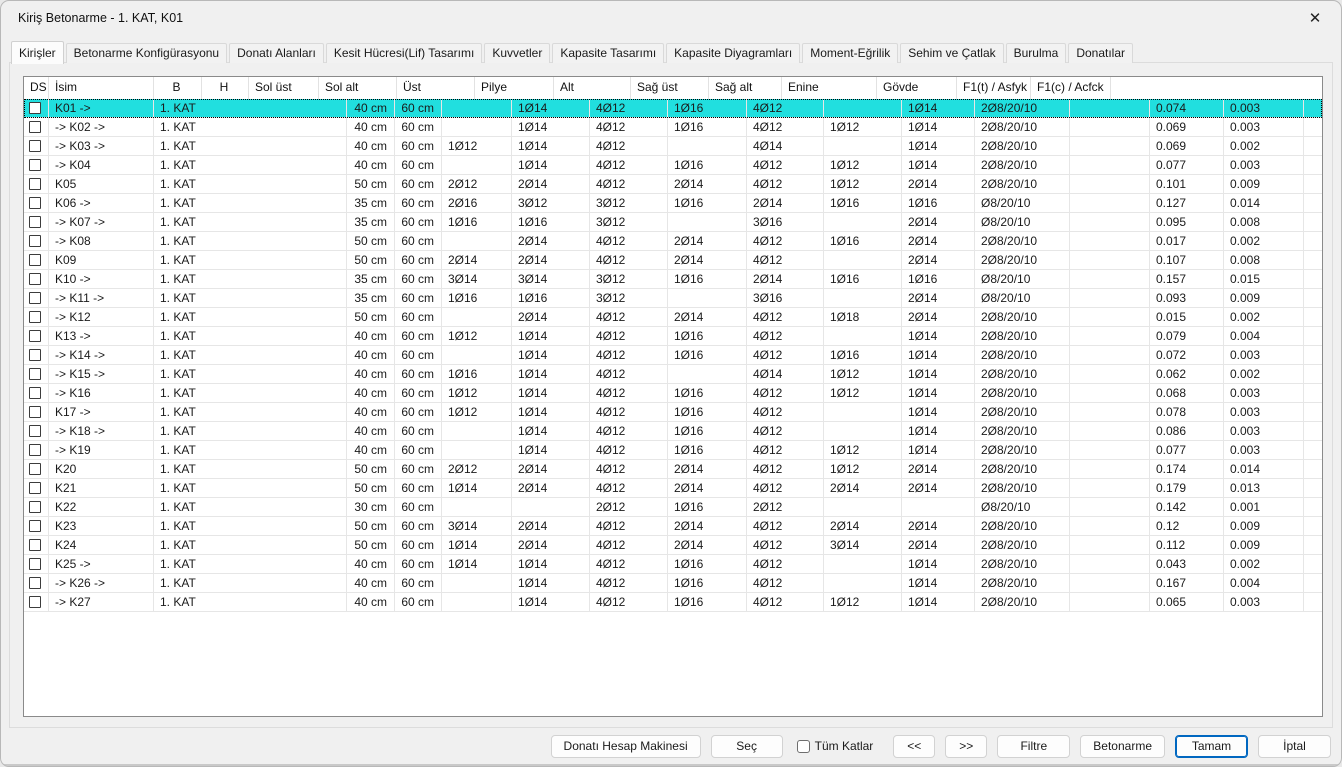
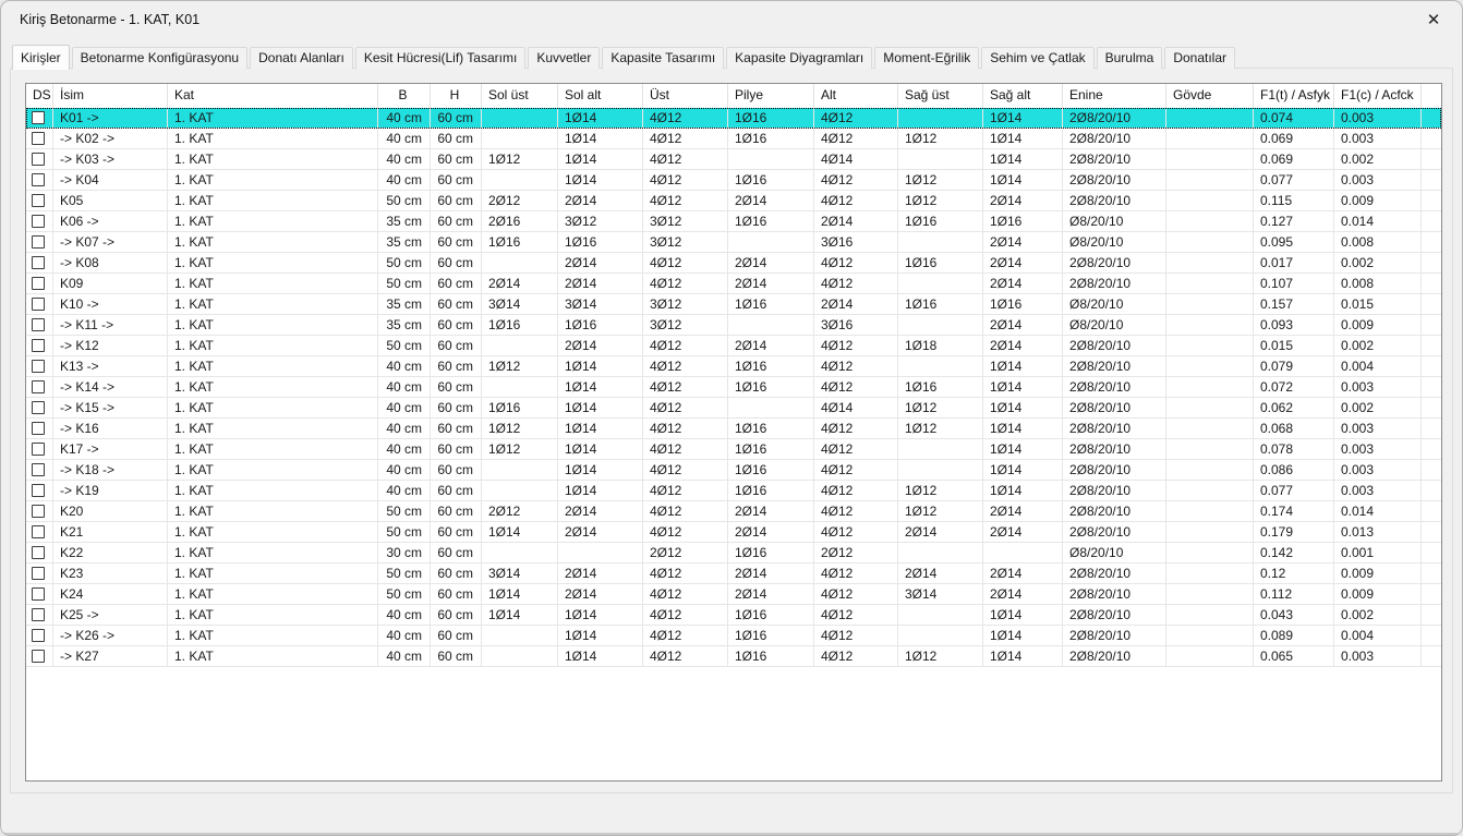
  Kiriş Betonarme - 1. KAT, K01
  ✕
  Kirişler
  Betonarme Konfigürasyonu
  Donatı Alanları
  Kesit Hücresi(Lif) Tasarımı
  Kuvvetler
  Kapasite Tasarımı
  Kapasite Diyagramları
  Moment-Eğrilik
  Sehim ve Çatlak
  Burulma
  Donatılar
  DS
  İsim
+ Kat
  B
  H
  Sol üst
  Sol alt
  Üst
  Pilye
  Alt
  Sağ üst
  Sağ alt
  Enine
  Gövde
  F1(t) / Asfyk
  F1(c) / Acfck
  K01 ->
  1. KAT
  40 cm
  60 cm
  1Ø14
  4Ø12
  1Ø16
  4Ø12
  1Ø14
  2Ø8/20/10
  0.074
  0.003
  -> K02 ->
  1. KAT
  40 cm
  60 cm
  1Ø14
  4Ø12
  1Ø16
  4Ø12
  1Ø12
  1Ø14
  2Ø8/20/10
  0.069
  0.003
  -> K03 ->
  1. KAT
  40 cm
  60 cm
  1Ø12
  1Ø14
  4Ø12
  4Ø14
  1Ø14
  2Ø8/20/10
  0.069
  0.002
  -> K04
  1. KAT
  40 cm
  60 cm
  1Ø14
  4Ø12
  1Ø16
  4Ø12
  1Ø12
  1Ø14
  2Ø8/20/10
  0.077
  0.003
  K05
  1. KAT
  50 cm
  60 cm
  2Ø12
  2Ø14
  4Ø12
  2Ø14
  4Ø12
  1Ø12
  2Ø14
  2Ø8/20/10
- 0.101
+ 0.115
  0.009
  K06 ->
  1. KAT
  35 cm
  60 cm
  2Ø16
  3Ø12
  3Ø12
  1Ø16
  2Ø14
  1Ø16
  1Ø16
  Ø8/20/10
  0.127
  0.014
  -> K07 ->
  1. KAT
  35 cm
  60 cm
  1Ø16
  1Ø16
  3Ø12
  3Ø16
  2Ø14
  Ø8/20/10
  0.095
  0.008
  -> K08
  1. KAT
  50 cm
  60 cm
  2Ø14
  4Ø12
  2Ø14
  4Ø12
  1Ø16
  2Ø14
  2Ø8/20/10
  0.017
  0.002
  K09
  1. KAT
  50 cm
  60 cm
  2Ø14
  2Ø14
  4Ø12
  2Ø14
  4Ø12
  2Ø14
  2Ø8/20/10
  0.107
  0.008
  K10 ->
  1. KAT
  35 cm
  60 cm
  3Ø14
  3Ø14
  3Ø12
  1Ø16
  2Ø14
  1Ø16
  1Ø16
  Ø8/20/10
  0.157
  0.015
  -> K11 ->
  1. KAT
  35 cm
  60 cm
  1Ø16
  1Ø16
  3Ø12
  3Ø16
  2Ø14
  Ø8/20/10
  0.093
  0.009
  -> K12
  1. KAT
  50 cm
  60 cm
  2Ø14
  4Ø12
  2Ø14
  4Ø12
  1Ø18
  2Ø14
  2Ø8/20/10
  0.015
  0.002
  K13 ->
  1. KAT
  40 cm
  60 cm
  1Ø12
  1Ø14
  4Ø12
  1Ø16
  4Ø12
  1Ø14
  2Ø8/20/10
  0.079
  0.004
  -> K14 ->
  1. KAT
  40 cm
  60 cm
  1Ø14
  4Ø12
  1Ø16
  4Ø12
  1Ø16
  1Ø14
  2Ø8/20/10
  0.072
  0.003
  -> K15 ->
  1. KAT
  40 cm
  60 cm
  1Ø16
  1Ø14
  4Ø12
  4Ø14
  1Ø12
  1Ø14
  2Ø8/20/10
  0.062
  0.002
  -> K16
  1. KAT
  40 cm
  60 cm
  1Ø12
  1Ø14
  4Ø12
  1Ø16
  4Ø12
  1Ø12
  1Ø14
  2Ø8/20/10
  0.068
  0.003
  K17 ->
  1. KAT
  40 cm
  60 cm
  1Ø12
  1Ø14
  4Ø12
  1Ø16
  4Ø12
  1Ø14
  2Ø8/20/10
  0.078
  0.003
  -> K18 ->
  1. KAT
  40 cm
  60 cm
  1Ø14
  4Ø12
  1Ø16
  4Ø12
  1Ø14
  2Ø8/20/10
  0.086
  0.003
  -> K19
  1. KAT
  40 cm
  60 cm
  1Ø14
  4Ø12
  1Ø16
  4Ø12
  1Ø12
  1Ø14
  2Ø8/20/10
  0.077
  0.003
  K20
  1. KAT
  50 cm
  60 cm
  2Ø12
  2Ø14
  4Ø12
  2Ø14
  4Ø12
  1Ø12
  2Ø14
  2Ø8/20/10
  0.174
  0.014
  K21
  1. KAT
  50 cm
  60 cm
  1Ø14
  2Ø14
  4Ø12
  2Ø14
  4Ø12
  2Ø14
  2Ø14
  2Ø8/20/10
  0.179
  0.013
  K22
  1. KAT
  30 cm
  60 cm
  2Ø12
  1Ø16
  2Ø12
  Ø8/20/10
  0.142
  0.001
  K23
  1. KAT
  50 cm
  60 cm
  3Ø14
  2Ø14
  4Ø12
  2Ø14
  4Ø12
  2Ø14
  2Ø14
  2Ø8/20/10
  0.12
  0.009
  K24
  1. KAT
  50 cm
  60 cm
  1Ø14
  2Ø14
  4Ø12
  2Ø14
  4Ø12
  3Ø14
  2Ø14
  2Ø8/20/10
  0.112
  0.009
  K25 ->
  1. KAT
  40 cm
  60 cm
  1Ø14
  1Ø14
  4Ø12
  1Ø16
  4Ø12
  1Ø14
  2Ø8/20/10
  0.043
  0.002
  -> K26 ->
  1. KAT
  40 cm
  60 cm
  1Ø14
  4Ø12
  1Ø16
  4Ø12
  1Ø14
  2Ø8/20/10
- 0.167
+ 0.089
  0.004
  -> K27
  1. KAT
  40 cm
  60 cm
  1Ø14
  4Ø12
  1Ø16
  4Ø12
  1Ø12
  1Ø14
  2Ø8/20/10
  0.065
  0.003
- Donatı Hesap Makinesi
- Seç
- Tüm Katlar
- <<
- >>
- Filtre
- Betonarme
- Tamam
- İptal
